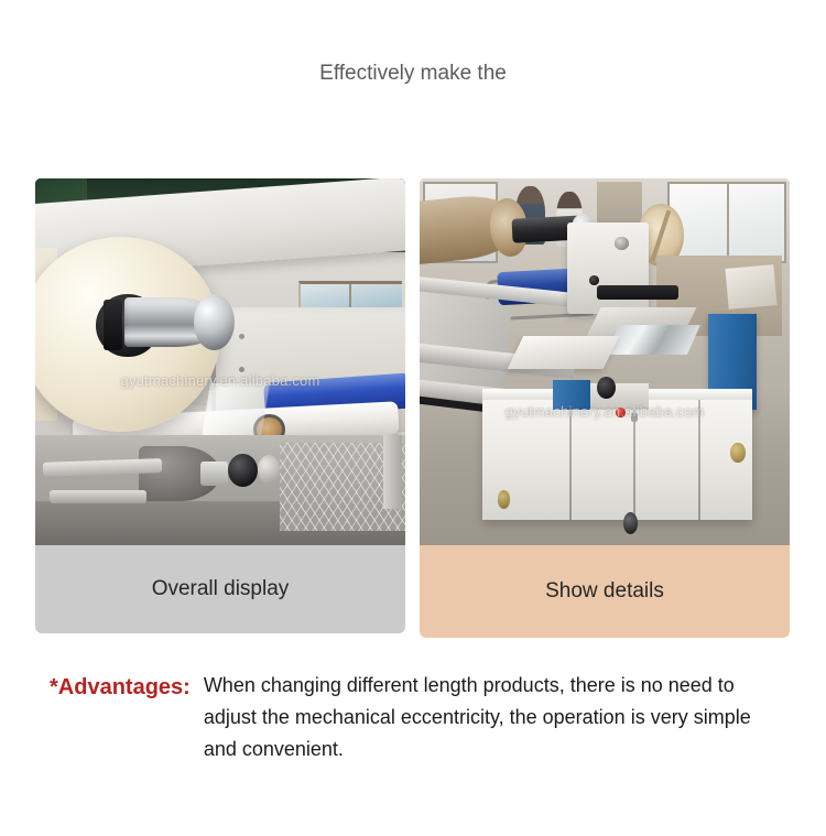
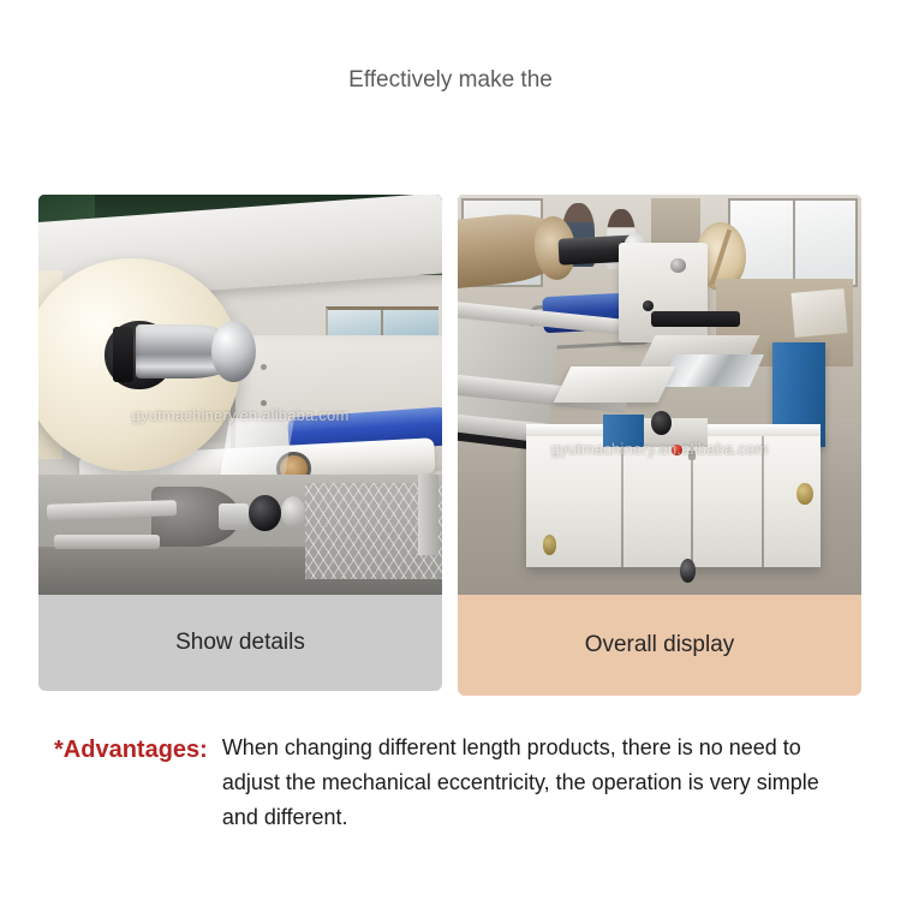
  Effectively make the
  gyutmachinery.en.alibaba.com
- Overall display
+ Show details
  gyutmachinery.en.alibaba.com
- Show details
+ Overall display
  *Advantages:
- When changing different length products, there is no need to adjust the mechanical eccentricity, the operation is very simple and convenient.
+ When changing different length products, there is no need to adjust the mechanical eccentricity, the operation is very simple and different.
